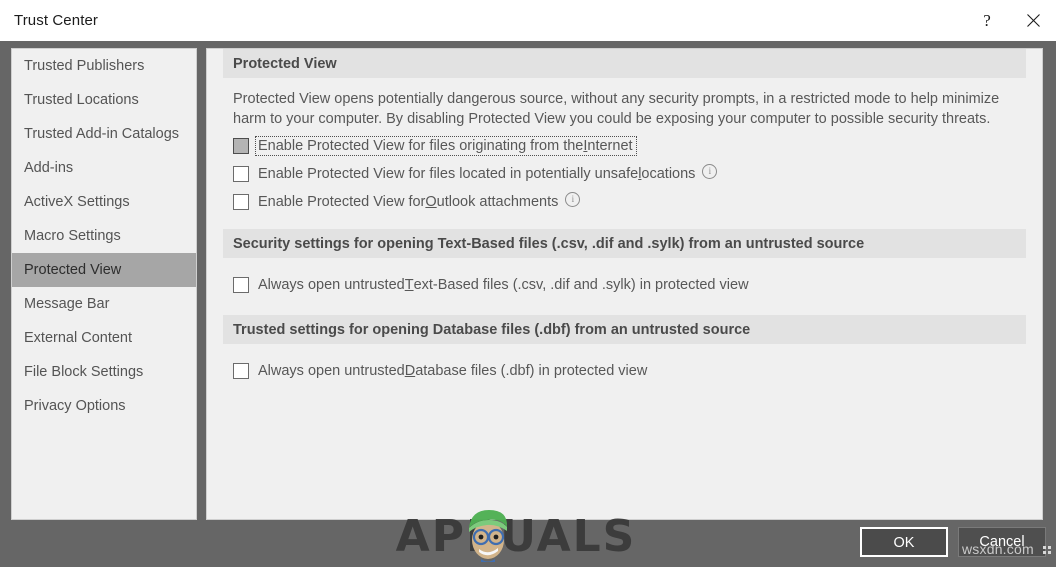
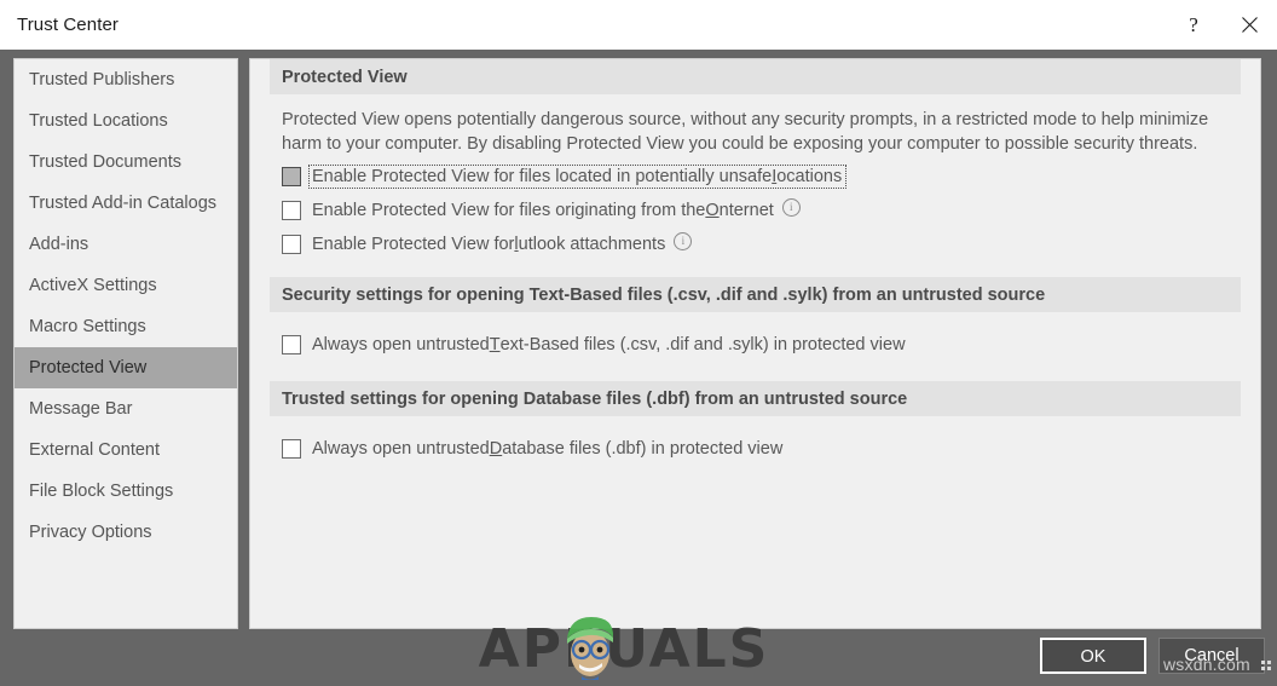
  Trust Center
  ?
  Trusted Publishers
  Trusted Locations
+ Trusted Documents
  Trusted Add-in Catalogs
  Add-ins
  ActiveX Settings
  Macro Settings
  Protected View
  Message Bar
  External Content
  File Block Settings
  Privacy Options
  Protected View
  Protected View opens potentially dangerous source, without any security prompts, in a restricted mode to help minimize harm to your computer. By disabling Protected View you could be exposing your computer to possible security threats.
- Enable Protected View for files originating from the
+ Enable Protected View for files located in potentially unsafe
  I
- nternet
+ ocations
- Enable Protected View for files located in potentially unsafe
+ Enable Protected View for files originating from the
- l
+ O
- ocations
+ nternet
  i
  Enable Protected View for
- O
+ l
  utlook attachments
  i
  Security settings for opening Text-Based files (.csv, .dif and .sylk) from an untrusted source
  Always open untrusted
  T
  ext-Based files (.csv, .dif and .sylk) in protected view
  Trusted settings for opening Database files (.dbf) from an untrusted source
  Always open untrusted
  D
  atabase files (.dbf) in protected view
  OK
  Cancel
  APUALS
  wsxdn.com
